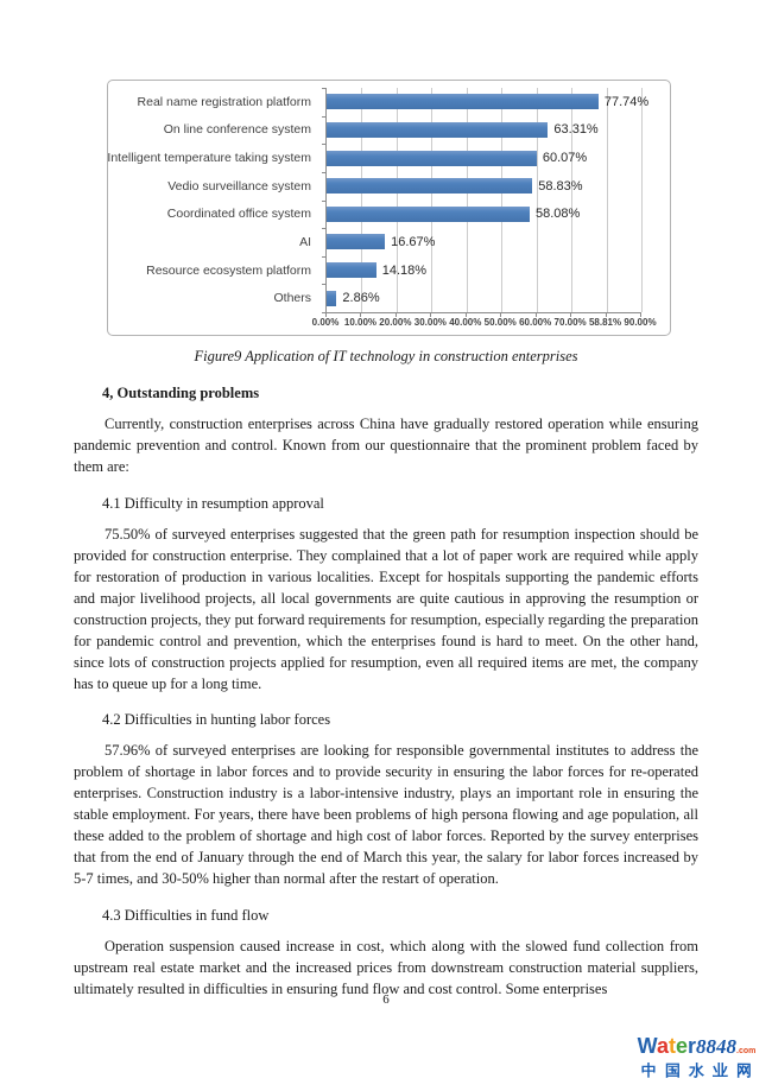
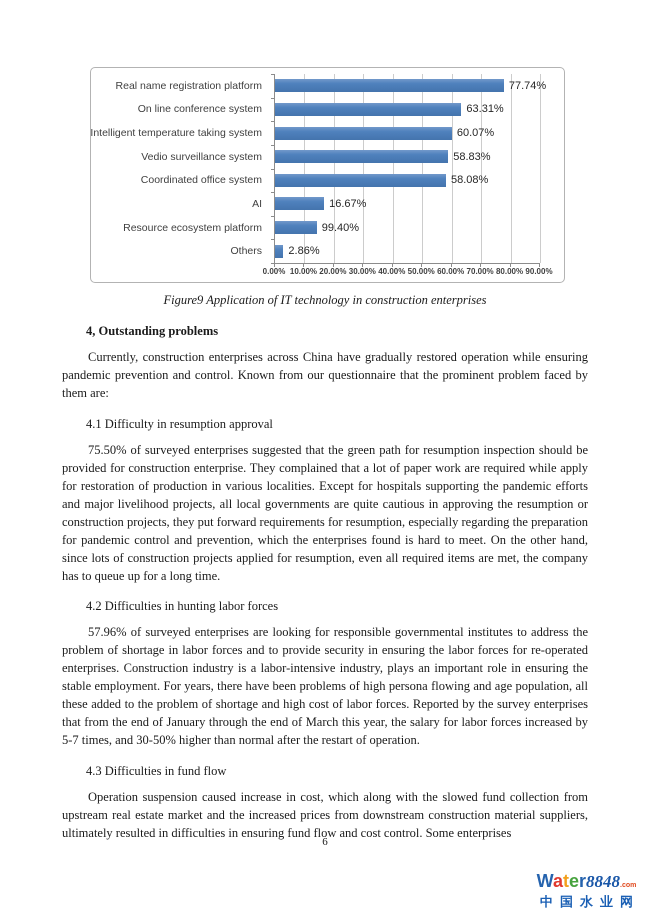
  Real name registration platform
  On line conference system
  Intelligent temperature taking system
  Vedio surveillance system
  Coordinated office system
  AI
  Resource ecosystem platform
  Others
  77.74%
  63.31%
  60.07%
  58.83%
  58.08%
  16.67%
- 14.18%
+ 99.40%
  2.86%
  0.00%
  10.00%
  20.00%
  30.00%
  40.00%
  50.00%
  60.00%
  70.00%
- 58.81%
+ 80.00%
  90.00%
  Figure9 Application of IT technology in construction enterprises
  4, Outstanding problems
  Currently, construction enterprises across China have gradually restored operation while ensuring pandemic prevention and control. Known from our questionnaire that the prominent problem faced by them are:
  4.1 Difficulty in resumption approval
  75.50% of surveyed enterprises suggested that the green path for resumption inspection should be provided for construction enterprise. They complained that a lot of paper work are required while apply for restoration of production in various localities. Except for hospitals supporting the pandemic efforts and major livelihood projects, all local governments are quite cautious in approving the resumption or construction projects, they put forward requirements for resumption, especially regarding the preparation for pandemic control and prevention, which the enterprises found is hard to meet. On the other hand, since lots of construction projects applied for resumption, even all required items are met, the company has to queue up for a long time.
  4.2 Difficulties in hunting labor forces
  57.96% of surveyed enterprises are looking for responsible governmental institutes to address the problem of shortage in labor forces and to provide security in ensuring the labor forces for re-operated enterprises. Construction industry is a labor-intensive industry, plays an important role in ensuring the stable employment. For years, there have been problems of high persona flowing and age population, all these added to the problem of shortage and high cost of labor forces. Reported by the survey enterprises that from the end of January through the end of March this year, the salary for labor forces increased by 5-7 times, and 30-50% higher than normal after the restart of operation.
  4.3 Difficulties in fund flow
  Operation suspension caused increase in cost, which along with the slowed fund collection from upstream real estate market and the increased prices from downstream construction material suppliers, ultimately resulted in difficulties in ensuring fund flow and cost control. Some enterprises
  6
  中国水业网
